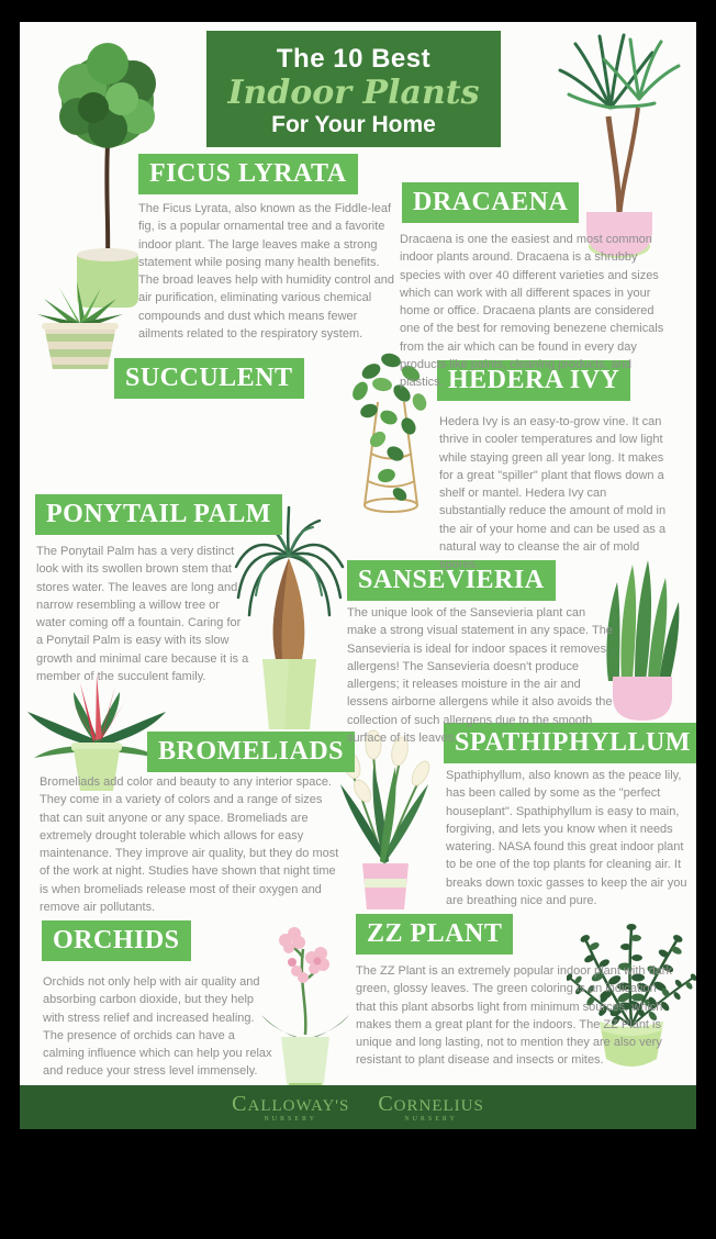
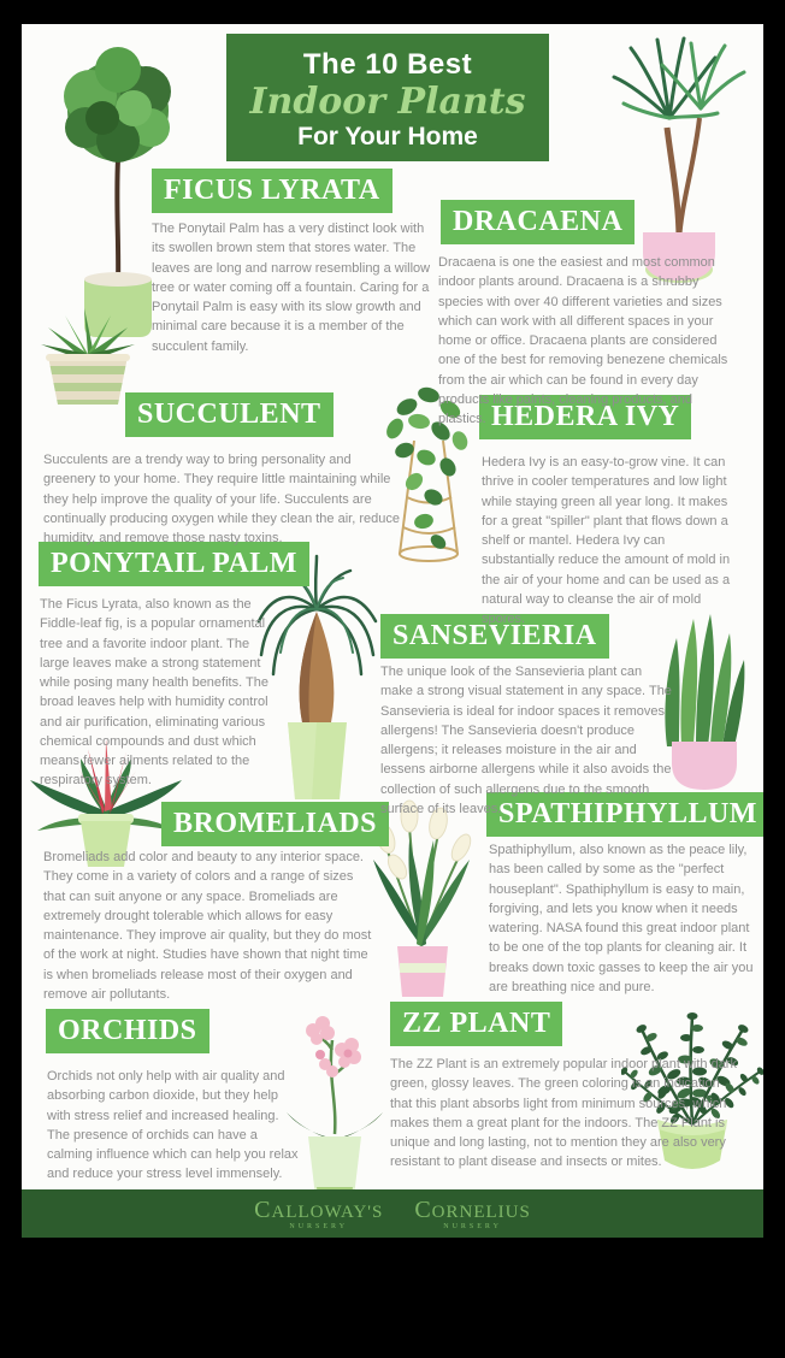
  The 10 Best
  Indoor Plants
  For Your Home
  FICUS LYRATA
  DRACAENA
  SUCCULENT
  HEDERA IVY
  PONYTAIL PALM
  SANSEVIERIA
  BROMELIADS
  SPATHIPHYLLUM
  ORCHIDS
  ZZ PLANT
- The Ficus Lyrata, also known as the Fiddle-leaf fig, is a popular ornamental tree and a favorite indoor plant. The large leaves make a strong statement while posing many health benefits. The broad leaves help with humidity control and air purification, eliminating various chemical compounds and dust which means fewer ailments related to the respiratory system.
+ The Ponytail Palm has a very distinct look with its swollen brown stem that stores water. The leaves are long and narrow resembling a willow tree or water coming off a fountain. Caring for a Ponytail Palm is easy with its slow growth and minimal care because it is a member of the succulent family.
  Dracaena is one the easiest and most common indoor plants around. Dracaena is a shrubby species with over 40 different varieties and sizes which can work with all different spaces in your home or office. Dracaena plants are considered one of the best for removing benezene chemicals from the air which can be found in every day products like paints, cleaning products, and plastics.
+ Succulents are a trendy way to bring personality and greenery to your home. They require little maintaining while they help improve the quality of your life. Succulents are continually producing oxygen while they clean the air, reduce humidity, and remove those nasty toxins.
  Hedera Ivy is an easy-to-grow vine. It can thrive in cooler temperatures and low light while staying green all year long. It makes for a great "spiller" plant that flows down a shelf or mantel. Hedera Ivy can substantially reduce the amount of mold in the air of your home and can be used as a natural way to cleanse the air of mold spores.
- The Ponytail Palm has a very distinct look with its swollen brown stem that stores water. The leaves are long and narrow resembling a willow tree or water coming off a fountain. Caring for a Ponytail Palm is easy with its slow growth and minimal care because it is a member of the succulent family.
+ The Ficus Lyrata, also known as the Fiddle-leaf fig, is a popular ornamental tree and a favorite indoor plant. The large leaves make a strong statement while posing many health benefits. The broad leaves help with humidity control and air purification, eliminating various chemical compounds and dust which means fewer ailments related to the respiratory system.
  The unique look of the Sansevieria plant can make a strong visual statement in any space. The Sansevieria is ideal for indoor spaces it removes allergens! The Sansevieria doesn't produce allergens; it releases moisture in the air and lessens airborne allergens while it also avoids the collection of such allergens due to the smooth surface of its leaves.
  Bromeliads add color and beauty to any interior space. They come in a variety of colors and a range of sizes that can suit anyone or any space. Bromeliads are extremely drought tolerable which allows for easy maintenance. They improve air quality, but they do most of the work at night. Studies have shown that night time is when bromeliads release most of their oxygen and remove air pollutants.
  Spathiphyllum, also known as the peace lily, has been called by some as the "perfect houseplant". Spathiphyllum is easy to main, forgiving, and lets you know when it needs watering. NASA found this great indoor plant to be one of the top plants for cleaning air. It breaks down toxic gasses to keep the air you are breathing nice and pure.
  Orchids not only help with air quality and absorbing carbon dioxide, but they help with stress relief and increased healing. The presence of orchids can have a calming influence which can help you relax and reduce your stress level immensely.
  The ZZ Plant is an extremely popular indoor plant with dark green, glossy leaves. The green coloring is an indication that this plant absorbs light from minimum sources, which makes them a great plant for the indoors. The ZZ Plant is unique and long lasting, not to mention they are also very resistant to plant disease and insects or mites.
  CALLOWAY'S
  CORNELIUS
